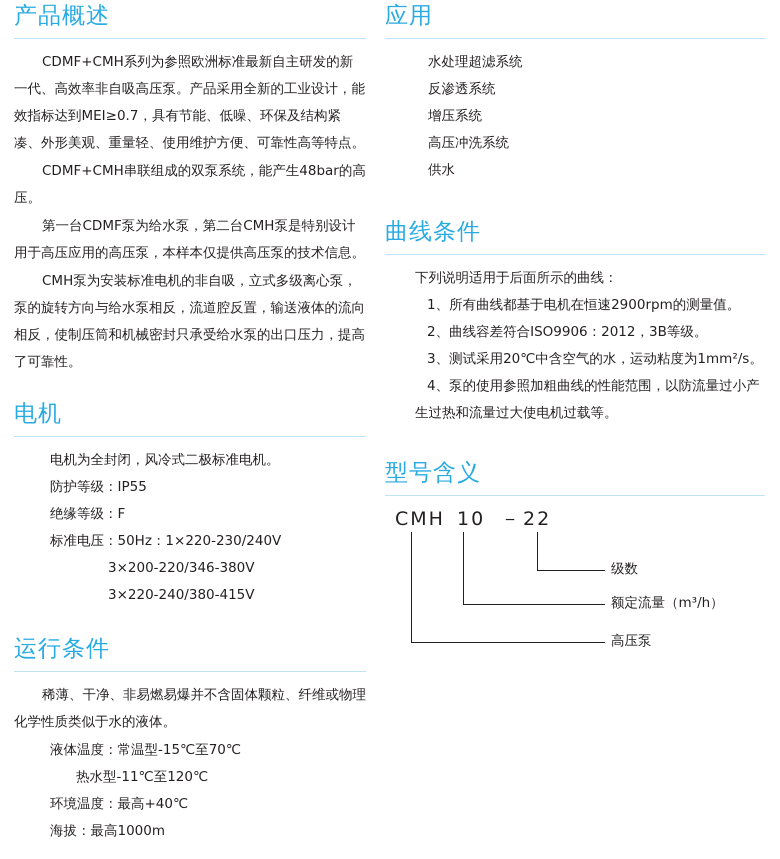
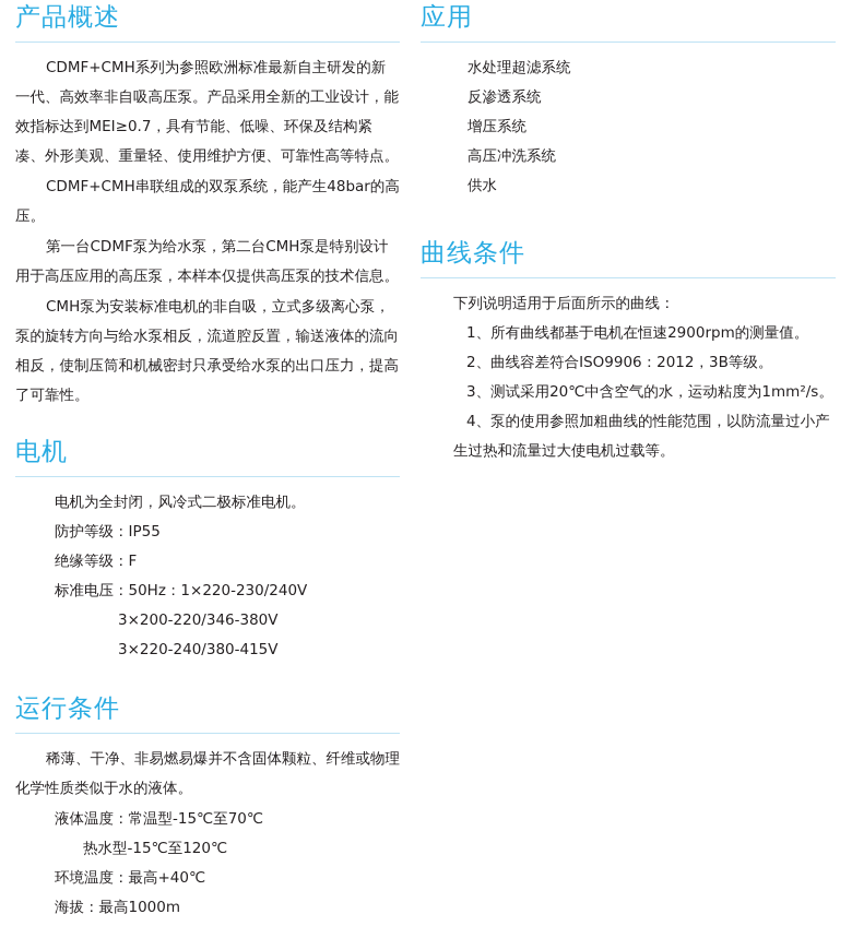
  产品概述
  CDMF+CMH系列为参照欧洲标准最新自主研发的新一代、高效率非自吸高压泵。产品采用全新的工业设计，能效指标达到MEI≥0.7，具有节能、低噪、环保及结构紧凑、外形美观、重量轻、使用维护方便、可靠性高等特点。
  CDMF+CMH串联组成的双泵系统，能产生48bar的高压。
  第一台CDMF泵为给水泵，第二台CMH泵是特别设计用于高压应用的高压泵，本样本仅提供高压泵的技术信息。
  CMH泵为安装标准电机的非自吸，立式多级离心泵，泵的旋转方向与给水泵相反，流道腔反置，输送液体的流向相反，使制压筒和机械密封只承受给水泵的出口压力，提高了可靠性。
  电机
  电机为全封闭，风冷式二极标准电机。
  防护等级：IP55
  绝缘等级：F
  标准电压：50Hz：1×220-230/240V
  3×200-220/346-380V
  3×220-240/380-415V
  运行条件
  稀薄、干净、非易燃易爆并不含固体颗粒、纤维或物理化学性质类似于水的液体。
  液体温度：常温型-15℃至70℃
- 热水型-11℃至120℃
+ 热水型-15℃至120℃
  环境温度：最高+40℃
  海拔：最高1000m
  应用
  水处理超滤系统
  反渗透系统
  增压系统
  高压冲洗系统
  供水
  曲线条件
  下列说明适用于后面所示的曲线：
  1、所有曲线都基于电机在恒速2900rpm的测量值。
  2、曲线容差符合ISO9906：2012，3B等级。
  3、测试采用20℃中含空气的水，运动粘度为1mm²/s。
  4、泵的使用参照加粗曲线的性能范围，以防流量过小产生过热和流量过大使电机过载等。
- 型号含义
- CMH 10 －22
- 级数
- 额定流量（m³/h）
- 高压泵
